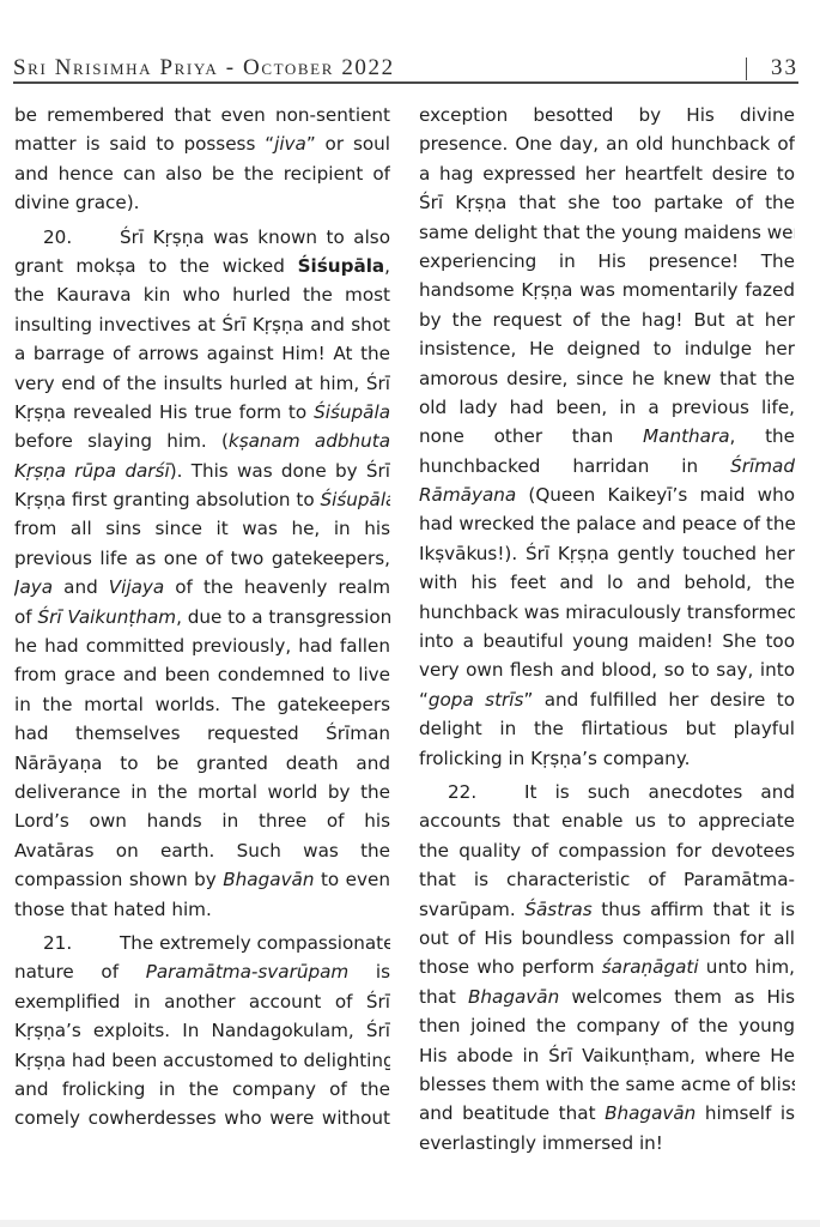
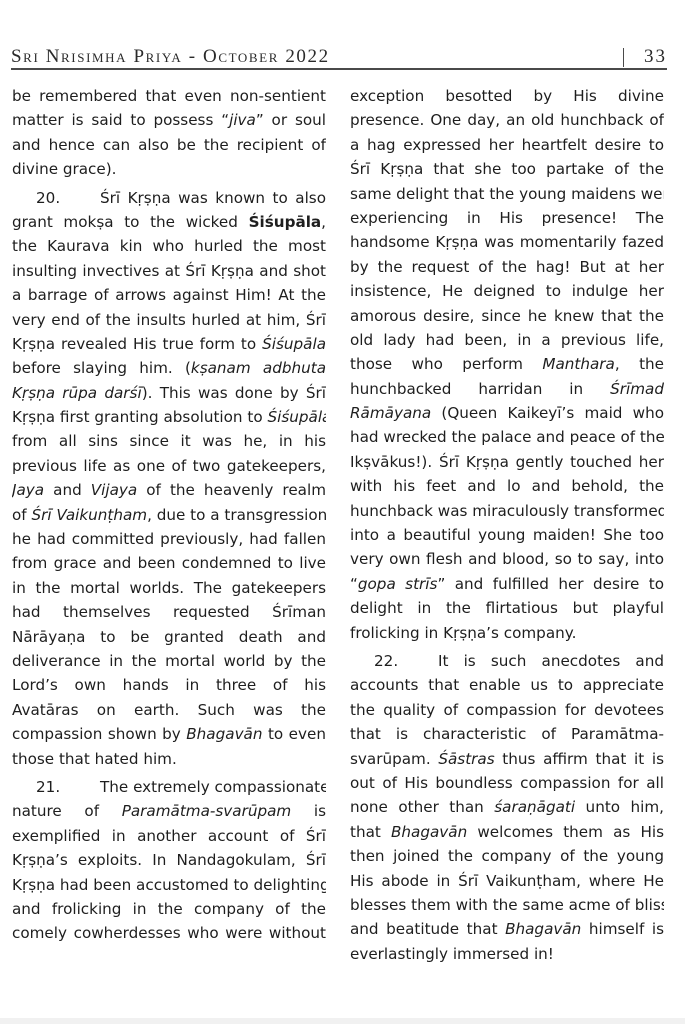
  Sri Nrisimha Priya - October 2022
  33
  be remembered that even non-sentient
  matter is said to possess “jiva” or soul
  and hence can also be the recipient of
  divine grace).
  20. Śrī Kṛṣṇa was known to also
  grant mokṣa to the wicked Śiśupāla,
  the Kaurava kin who hurled the most
  insulting invectives at Śrī Kṛṣṇa and shot
  a barrage of arrows against Him! At the
  very end of the insults hurled at him, Śrī
  Kṛṣṇa revealed His true form to Śiśupāla
  before slaying him. (kṣanam adbhuta
  Kṛṣṇa rūpa darśī). This was done by Śrī
  Kṛṣṇa first granting absolution to Śiśupāl
  from all sins since it was he, in his
  previous life as one of two gatekeepers,
  Jaya and Vijaya of the heavenly realm
  of Śrī Vaikunṭham, due to a transgression
  he had committed previously, had fallen
  from grace and been condemned to live
  in the mortal worlds. The gatekeepers
  had themselves requested Śrīman
  Nārāyaṇa to be granted death and
  deliverance in the mortal world by the
  Lord’s own hands in three of his
  Avatāras on earth. Such was the
  compassion shown by Bhagavān to even
  those that hated him.
  21. The extremely compassionate
  nature of Paramātma-svarūpam is
  exemplified in another account of Śrī
  Kṛṣṇa’s exploits. In Nandagokulam, Śrī
  Kṛṣṇa had been accustomed to delighting
  and frolicking in the company of the
  comely cowherdesses who were without
  exception besotted by His divine
  presence. One day, an old hunchback of
  a hag expressed her heartfelt desire to
  Śrī Kṛṣṇa that she too partake of the
  same delight that the young maidens we
  experiencing in His presence! The
  handsome Kṛṣṇa was momentarily fazed
  by the request of the hag! But at her
  insistence, He deigned to indulge her
  amorous desire, since he knew that the
  old lady had been, in a previous life,
- none other than Manthara, the
+ those who perform Manthara, the
  hunchbacked harridan in Śrīmad
  Rāmāyana (Queen Kaikeyī’s maid who
  had wrecked the palace and peace of the
  Ikṣvākus!). Śrī Kṛṣṇa gently touched her
  with his feet and lo and behold, the
  hunchback was miraculously transformed
  into a beautiful young maiden! She too
  very own flesh and blood, so to say, into
  “gopa strīs” and fulfilled her desire to
  delight in the flirtatious but playful
  frolicking in Kṛṣṇa’s company.
  22. It is such anecdotes and
  accounts that enable us to appreciate
  the quality of compassion for devotees
  that is characteristic of Paramātma-
  svarūpam. Śāstras thus affirm that it is
  out of His boundless compassion for all
- those who perform śaraṇāgati unto him,
+ none other than śaraṇāgati unto him,
  that Bhagavān welcomes them as His
  then joined the company of the young
  His abode in Śrī Vaikunṭham, where He
  blesses them with the same acme of blis
  and beatitude that Bhagavān himself is
  everlastingly immersed in!
